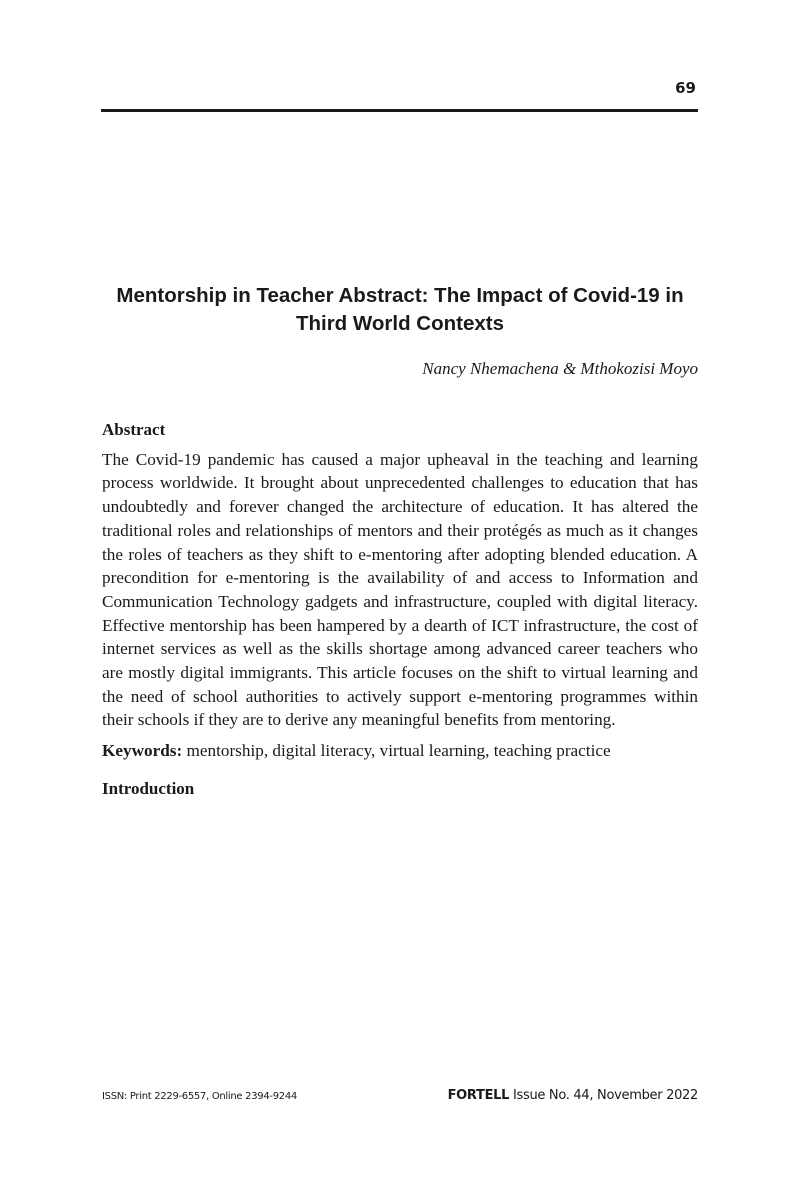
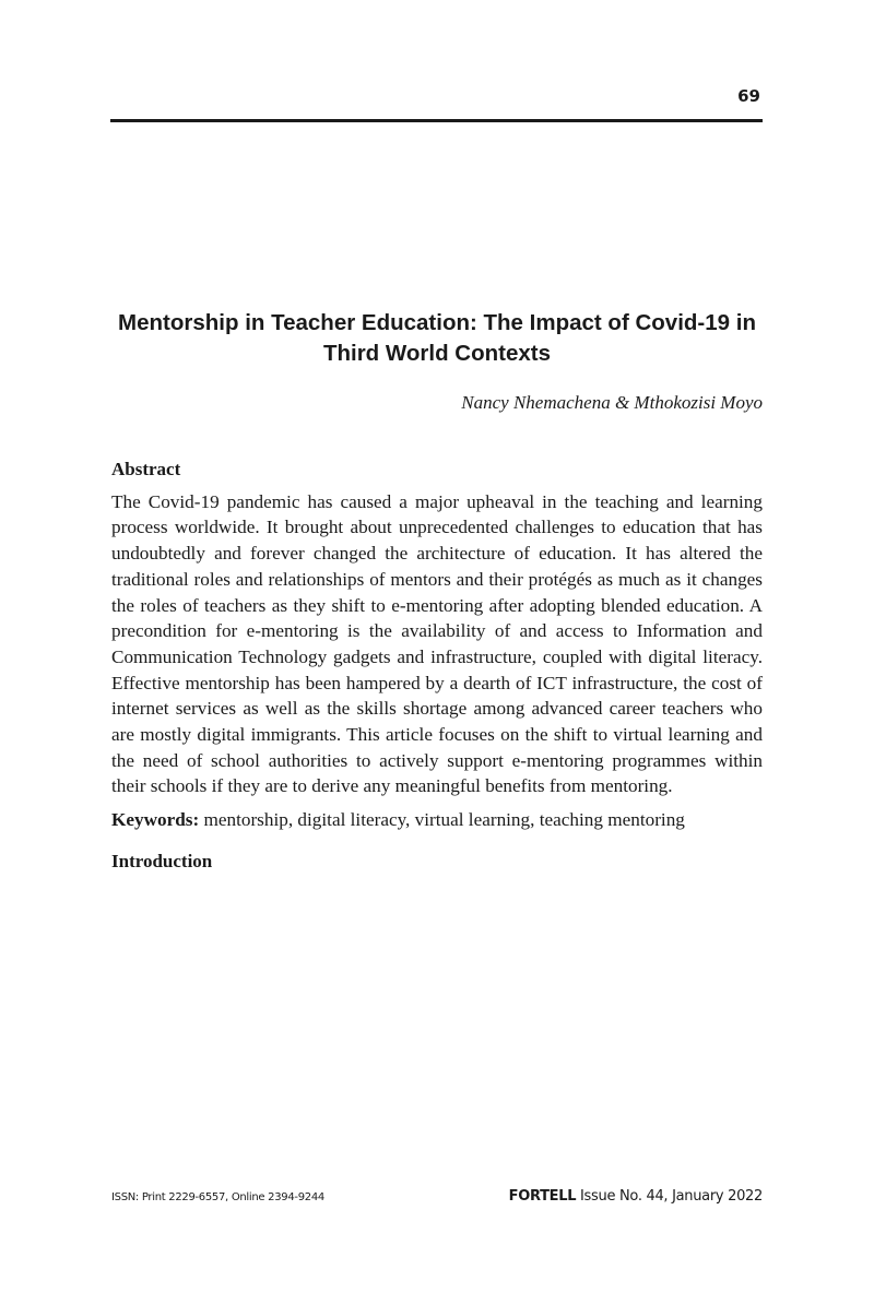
  69
- Mentorship in Teacher Abstract: The Impact of Covid-19 in Third World Contexts
+ Mentorship in Teacher Education: The Impact of Covid-19 in Third World Contexts
  Nancy Nhemachena & Mthokozisi Moyo
  Abstract
  The Covid-19 pandemic has caused a major upheaval in the teaching and learning process worldwide. It brought about unprecedented challenges to education that has undoubtedly and forever changed the architecture of education. It has altered the traditional roles and relationships of mentors and their protégés as much as it changes the roles of teachers as they shift to e-mentoring after adopting blended education. A precondition for e-mentoring is the availability of and access to Information and Communication Technology gadgets and infrastructure, coupled with digital literacy. Effective mentorship has been hampered by a dearth of ICT infrastructure, the cost of internet services as well as the skills shortage among advanced career teachers who are mostly digital immigrants. This article focuses on the shift to virtual learning and the need of school authorities to actively support e-mentoring programmes within their schools if they are to derive any meaningful benefits from mentoring.
- Keywords: mentorship, digital literacy, virtual learning, teaching practice
+ Keywords: mentorship, digital literacy, virtual learning, teaching mentoring
  Introduction
  ISSN: Print 2229-6557, Online 2394-9244
- FORTELL Issue No. 44, November 2022
+ FORTELL Issue No. 44, January 2022
